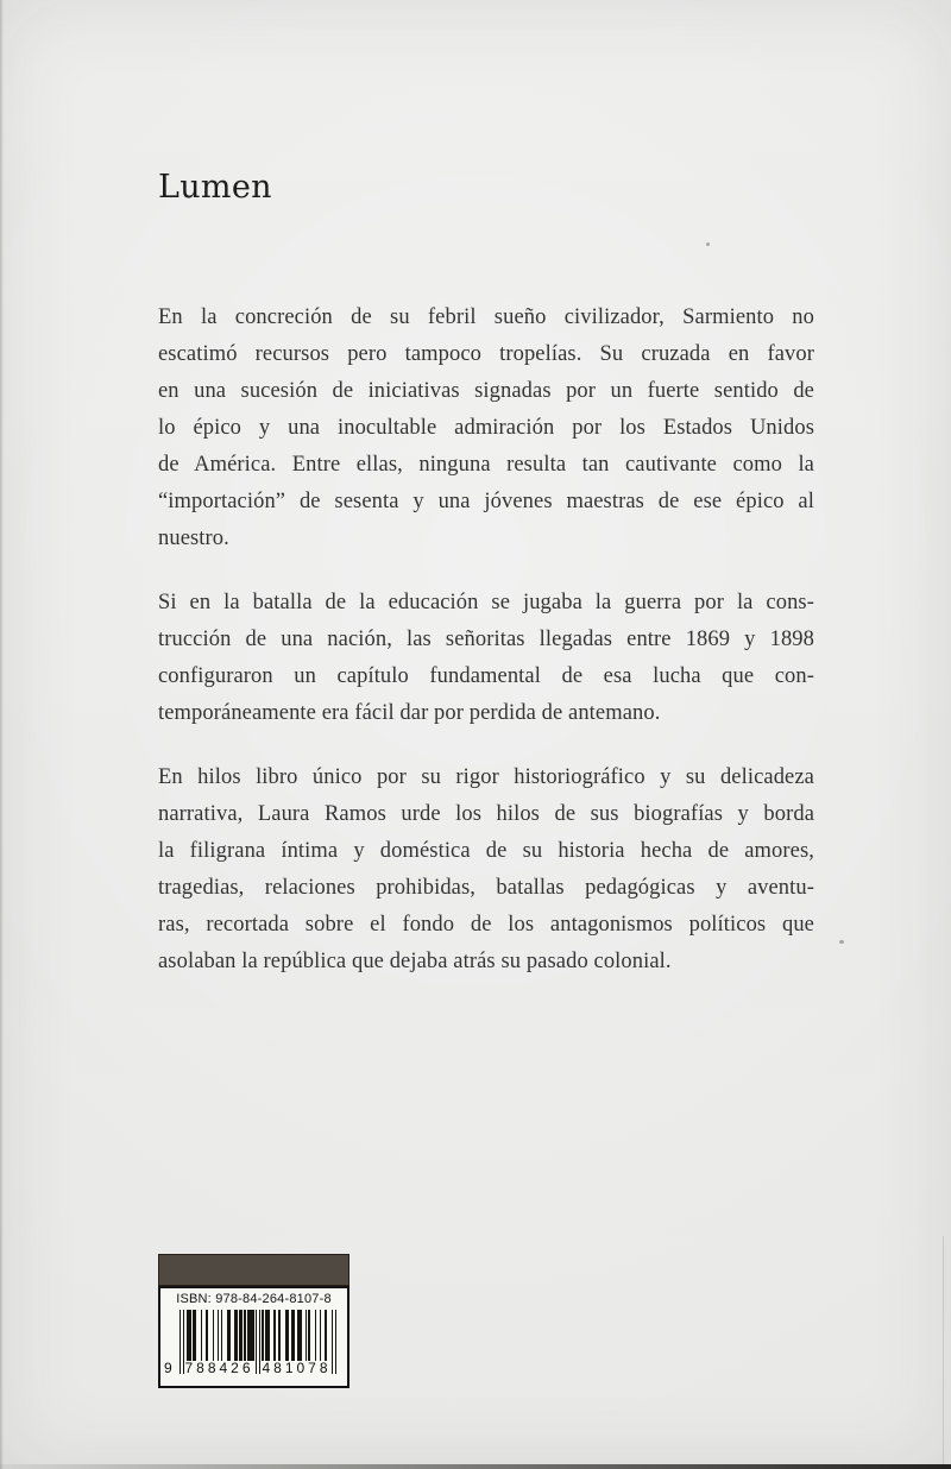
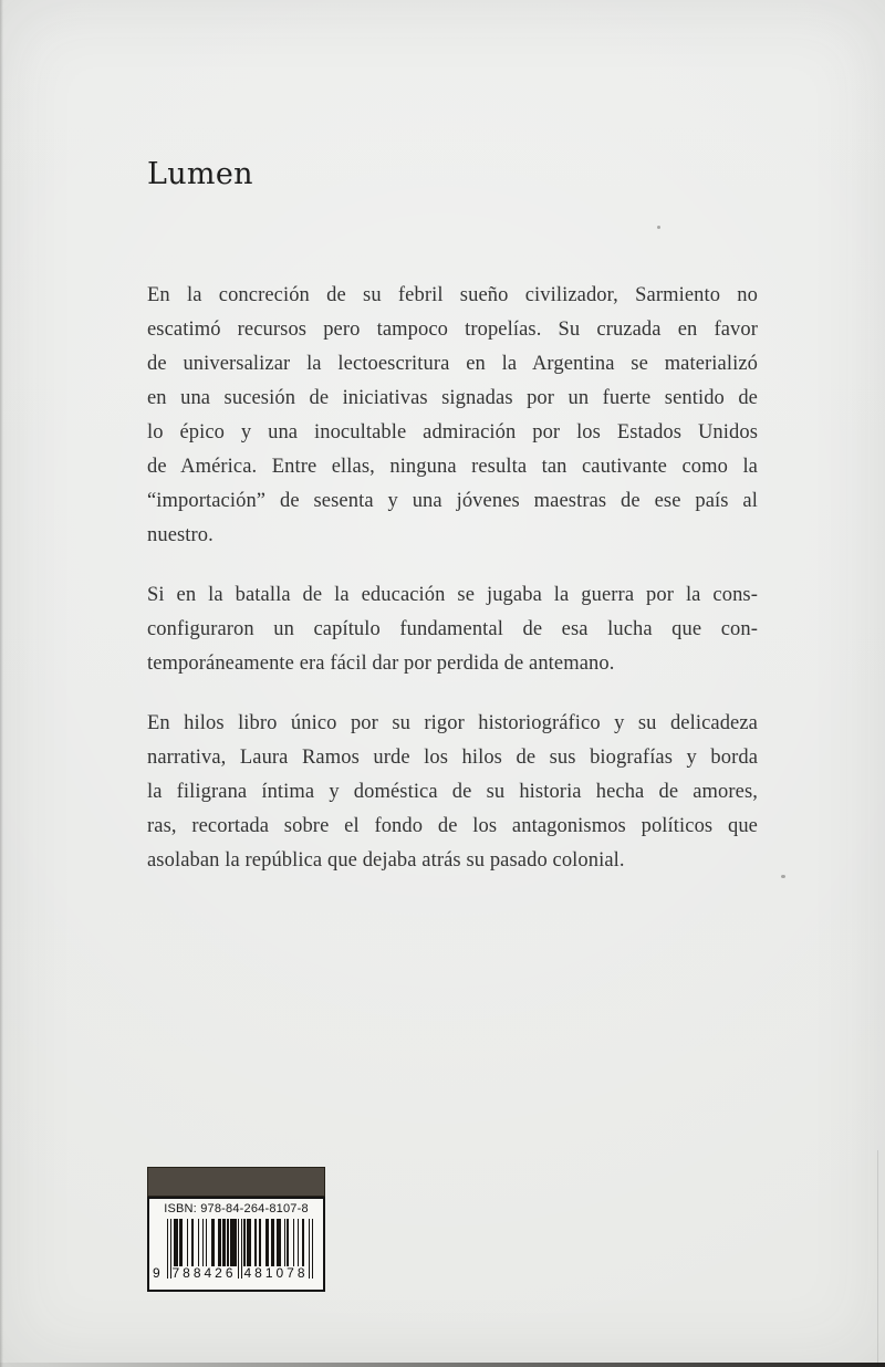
  Lumen
  En la concreción de su febril sueño civilizador, Sarmiento no
  escatimó recursos pero tampoco tropelías. Su cruzada en favor
+ de universalizar la lectoescritura en la Argentina se materializó
  en una sucesión de iniciativas signadas por un fuerte sentido de
  lo épico y una inocultable admiración por los Estados Unidos
  de América. Entre ellas, ninguna resulta tan cautivante como la
- “importación” de sesenta y una jóvenes maestras de ese épico al
+ “importación” de sesenta y una jóvenes maestras de ese país al
  nuestro.
  Si en la batalla de la educación se jugaba la guerra por la cons-
- trucción de una nación, las señoritas llegadas entre 1869 y 1898
  configuraron un capítulo fundamental de esa lucha que con-
  temporáneamente era fácil dar por perdida de antemano.
  En hilos libro único por su rigor historiográfico y su delicadeza
  narrativa, Laura Ramos urde los hilos de sus biografías y borda
  la filigrana íntima y doméstica de su historia hecha de amores,
- tragedias, relaciones prohibidas, batallas pedagógicas y aventu-
  ras, recortada sobre el fondo de los antagonismos políticos que
  asolaban la república que dejaba atrás su pasado colonial.
  ISBN: 978-84-264-8107-8
  9
  788426
  481078
